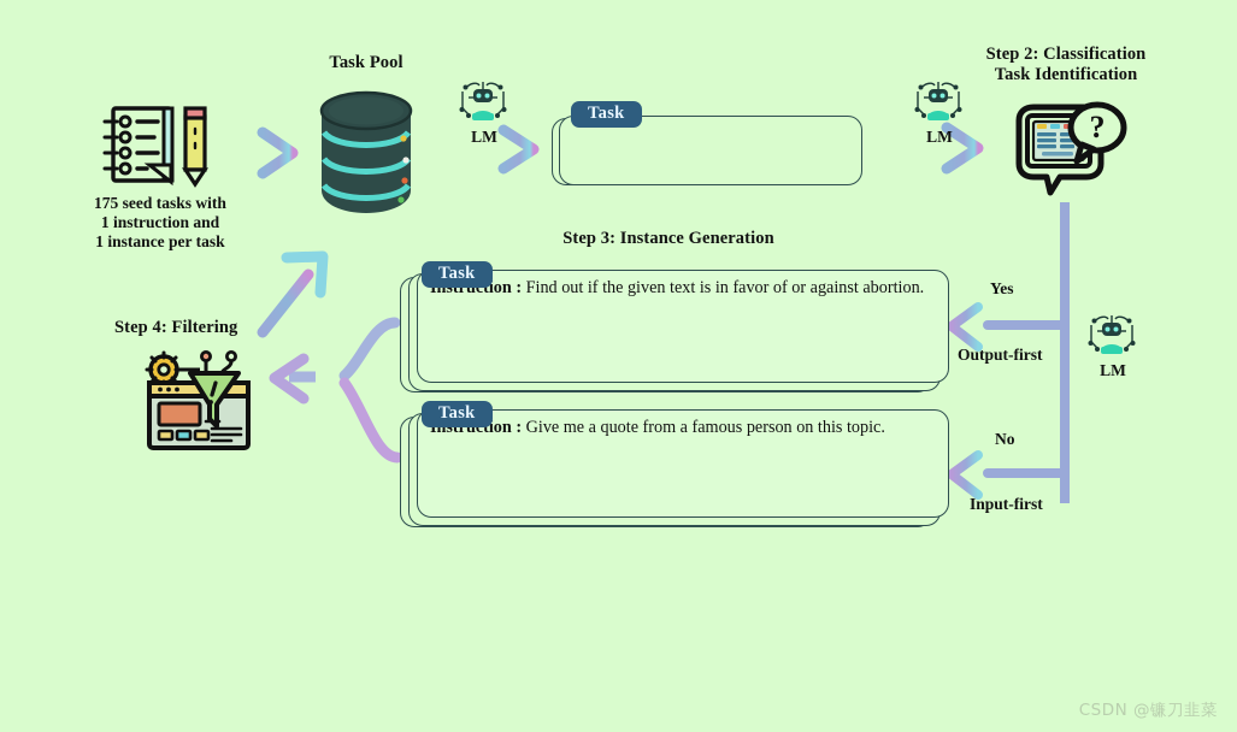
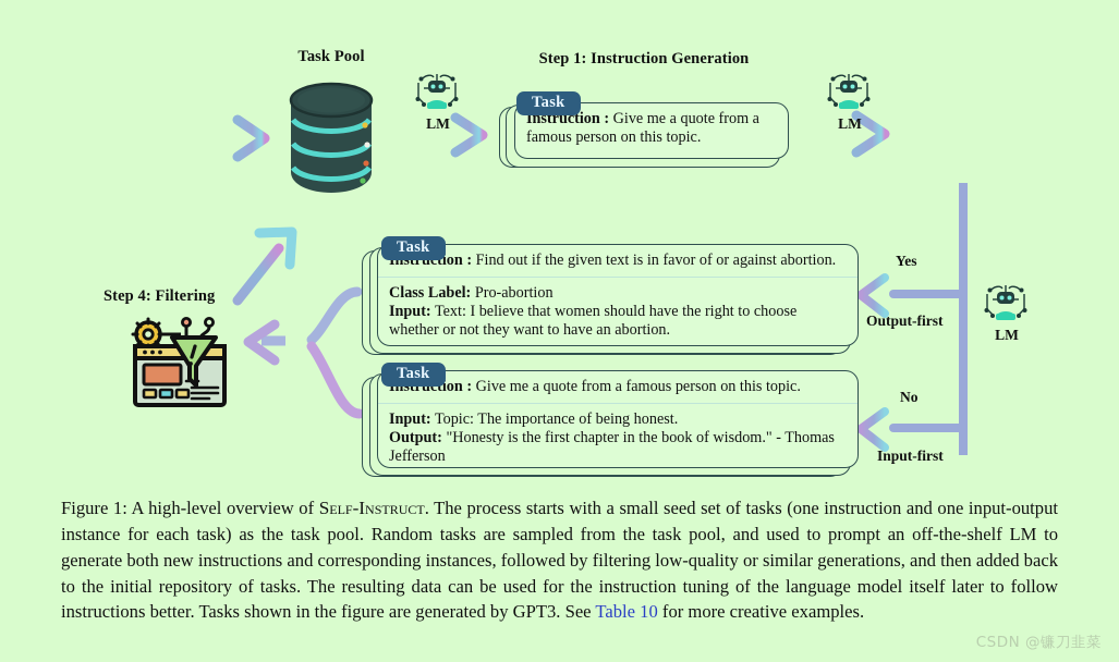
- 175 seed tasks with
- 1 instruction and
- 1 instance per task
  Task Pool
  LM
+ Step 1: Instruction Generation
+ Instruction : Give me a quote from a famous person on this topic.
  Task
  LM
- Step 2: Classification
- Task Identification
- ?
- Step 3: Instance Generation
  tion : Find out if the given text is in favor of or against abortion.
+ Class Label: Pro-abortion
+ Input: Text: I believe that women should have the right to choose whether or not they want to have an abortion.
  Task
  tion : Give me a quote from a famous person on this topic.
+ Input: Topic: The importance of being honest.
+ Output: "Honesty is the first chapter in the book of wisdom." - Thomas Jefferson
  Task
  Yes
  Output-first
  No
  Input-first
  LM
  Step 4: Filtering
+ Figure 1: A high-level overview of Self-Instruct. The process starts with a small seed set of tasks (one instruction and one input-output instance for each task) as the task pool. Random tasks are sampled from the task pool, and used to prompt an off-the-shelf LM to generate both new instructions and corresponding instances, followed by filtering low-quality or similar generations, and then added back to the initial repository of tasks. The resulting data can be used for the instruction tuning of the language model itself later to follow instructions better. Tasks shown in the figure are generated by GPT3. See Table 10 for more creative examples.
  CSDN @镰刀韭菜
